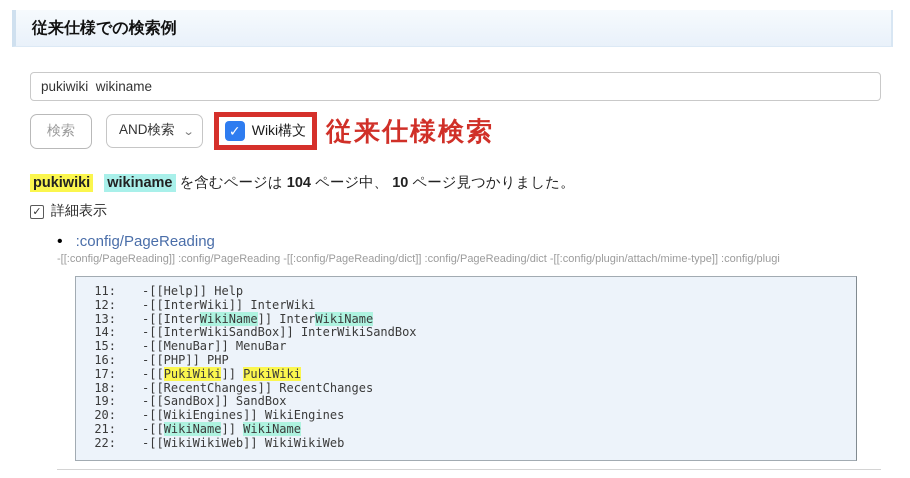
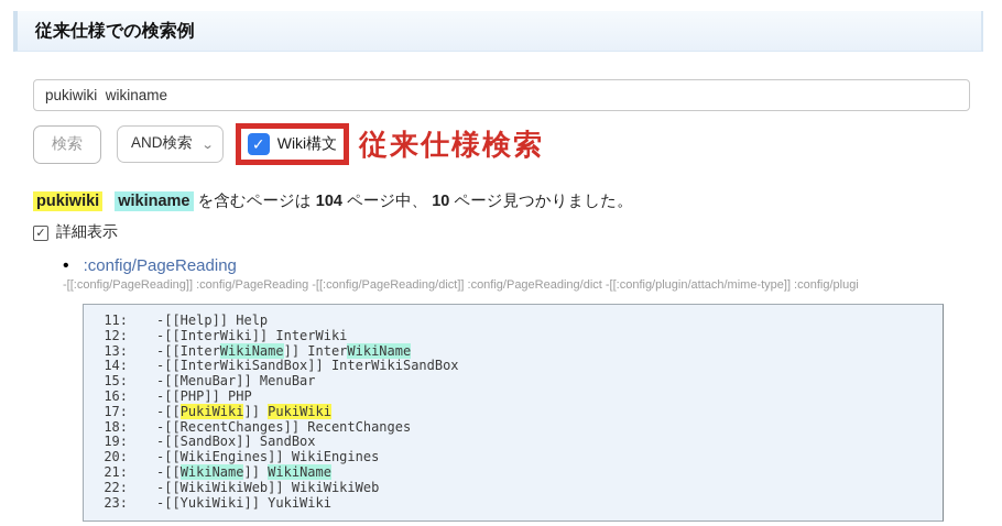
  従来仕様での検索例
  pukiwiki wikiname
  検索
  AND検索
  ⌄
  ✓
  Wiki構文
  従来仕様検索
  pukiwiki wikiname を含むページは 104 ページ中、 10 ページ見つかりました。
  ✓
  詳細表示
  •
  :config/PageReading
  -[[:config/PageReading]] :config/PageReading -[[:config/PageReading/dict]] :config/PageReading/dict -[[:config/plugin/attach/mime-type]] :config/plugi
  11: -[[Help]] Help
  12: -[[InterWiki]] InterWiki
  13: -[[InterWikiName]] InterWikiName
  14: -[[InterWikiSandBox]] InterWikiSandBox
  15: -[[MenuBar]] MenuBar
  16: -[[PHP]] PHP
  17: -[[PukiWiki]] PukiWiki
  18: -[[RecentChanges]] RecentChanges
  19: -[[SandBox]] SandBox
  20: -[[WikiEngines]] WikiEngines
  21: -[[WikiName]] WikiName
  22: -[[WikiWikiWeb]] WikiWikiWeb
+ 23: -[[YukiWiki]] YukiWiki
